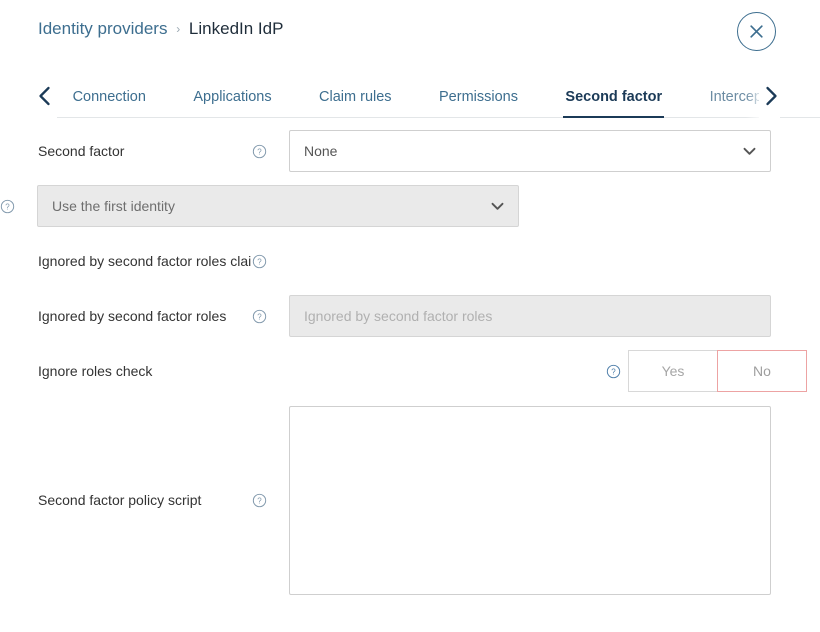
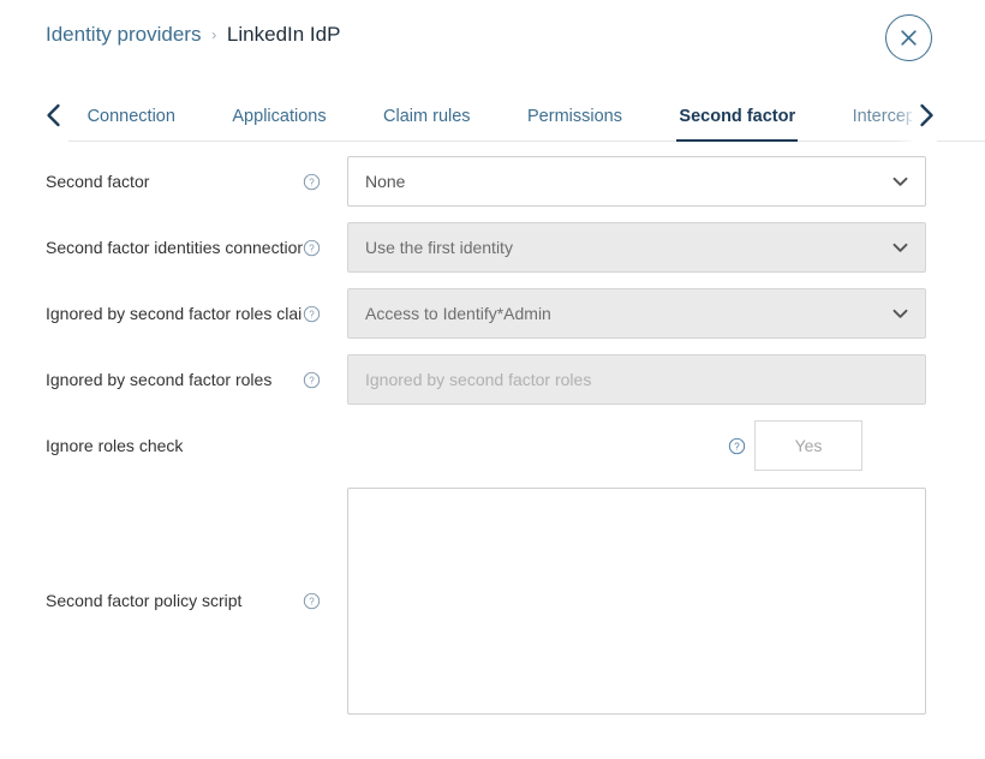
  Identity providers › LinkedIn IdP
  Connection Applications Claim rules Permissions Second factor Interc
  Second factor
  ?
  None
+ Second factor identities connection
  ?
  Use the first identity
  Ignored by second factor roles clai
  ?
+ Access to Identify*Admin
  Ignored by second factor roles
  ?
  Ignored by second factor roles
  Ignore roles check
  ?
  Yes
- No
  Second factor policy script
  ?
